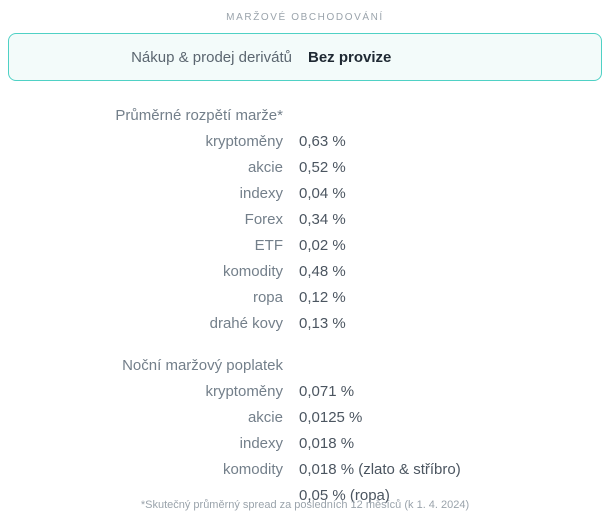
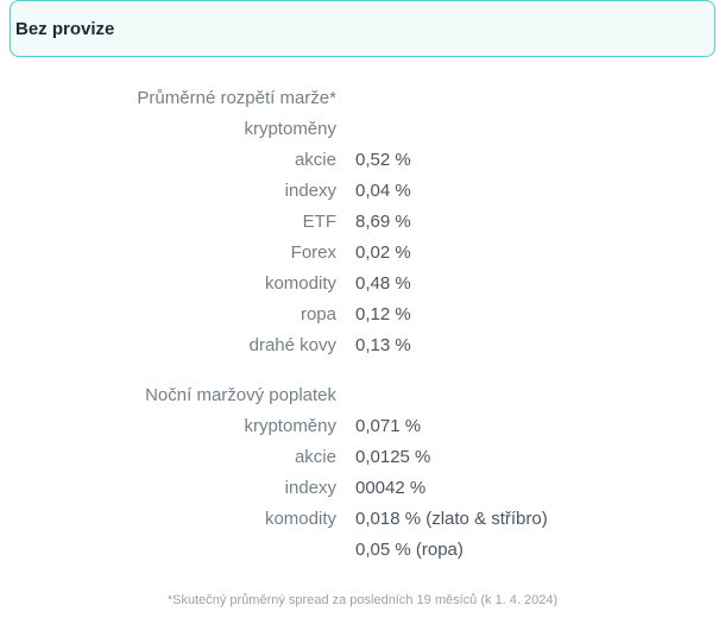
- MARŽOVÉ OBCHODOVÁNÍ
- Nákup & prodej derivátů
  Bez provize
  Průměrné rozpětí marže*
  kryptoměny
- 0,63 %
  akcie
  0,52 %
  indexy
  0,04 %
- Forex
+ ETF
- 0,34 %
+ 8,69 %
- ETF
+ Forex
  0,02 %
  komodity
  0,48 %
  ropa
  0,12 %
  drahé kovy
  0,13 %
  Noční maržový poplatek
  kryptoměny
  0,071 %
  akcie
  0,0125 %
  indexy
- 0,018 %
+ 00042 %
  komodity
  0,018 % (zlato & stříbro)
  0,05 % (ropa)
- *Skutečný průměrný spread za posledních 12 měsíců (k 1. 4. 2024)
+ *Skutečný průměrný spread za posledních 19 měsíců (k 1. 4. 2024)
